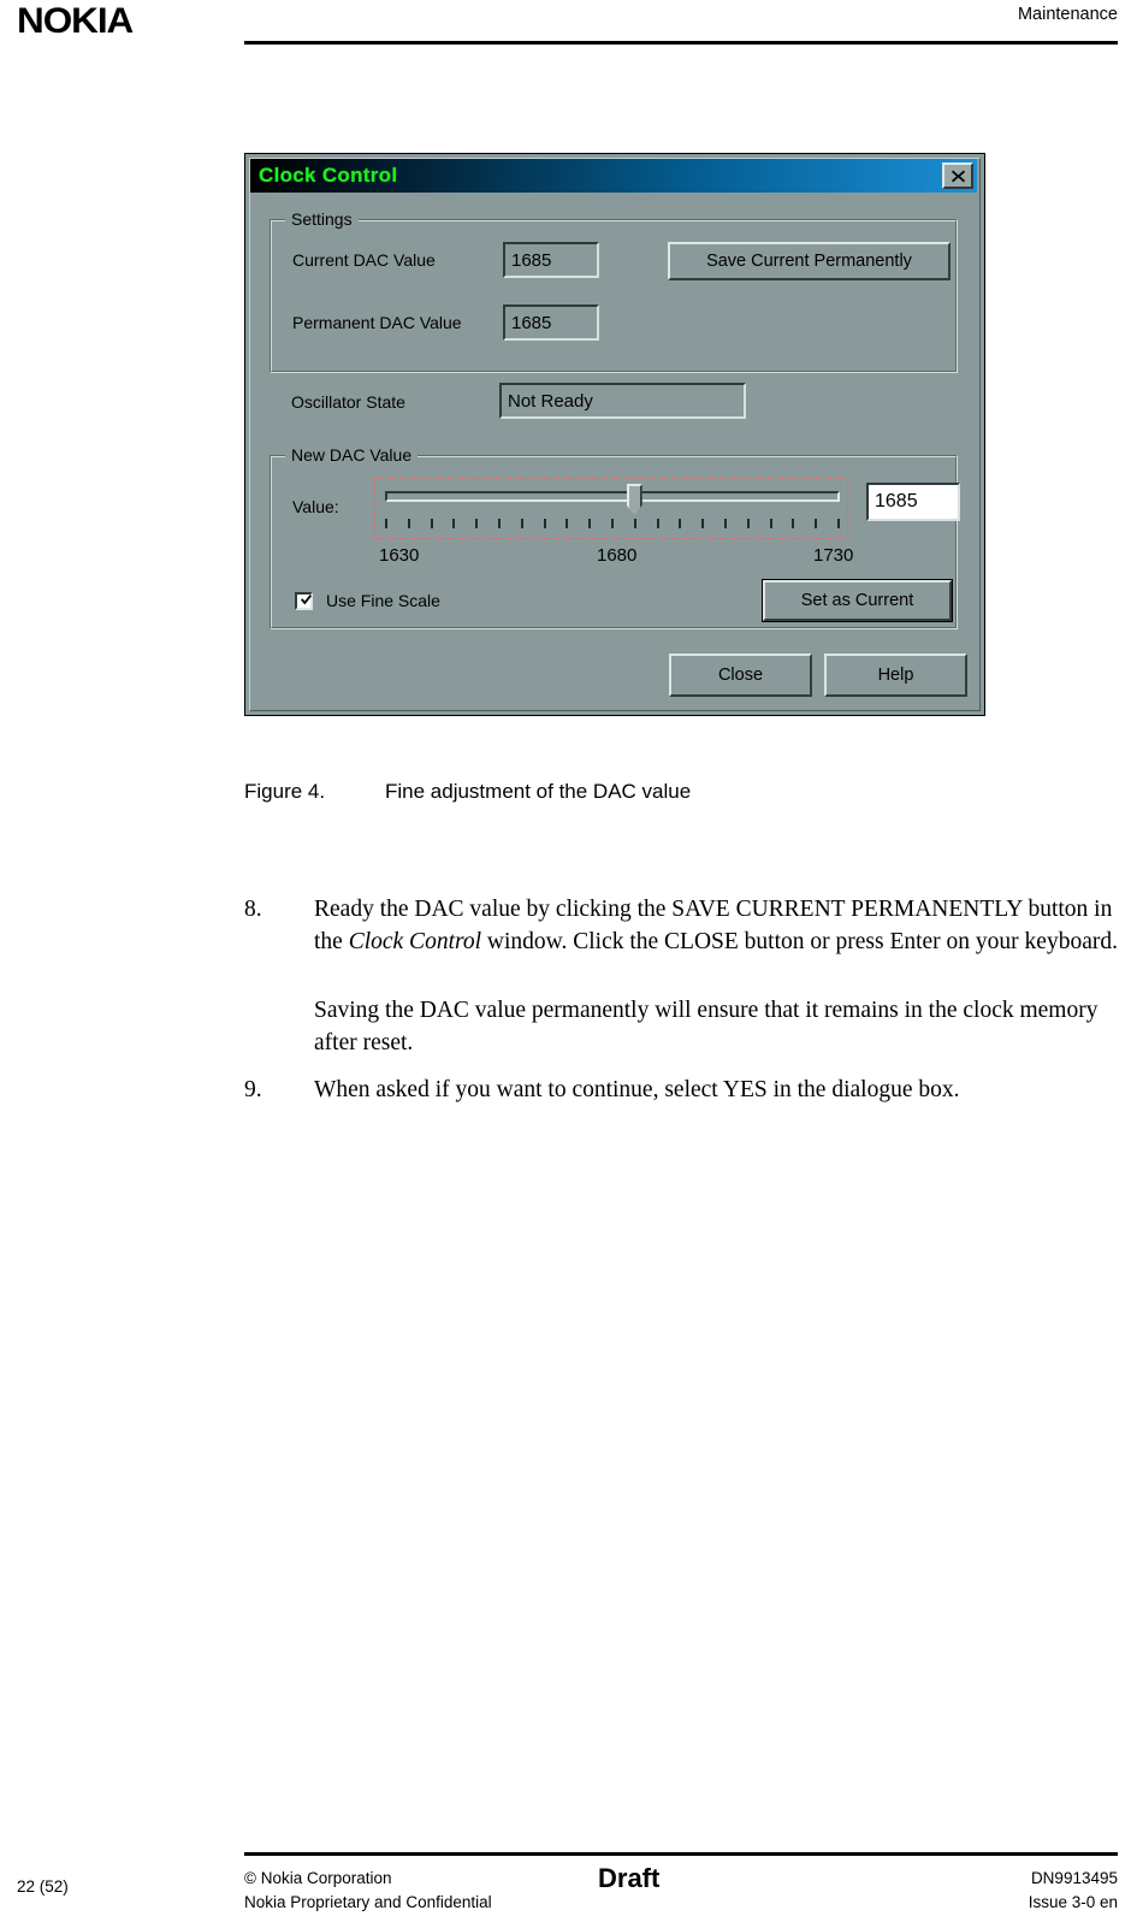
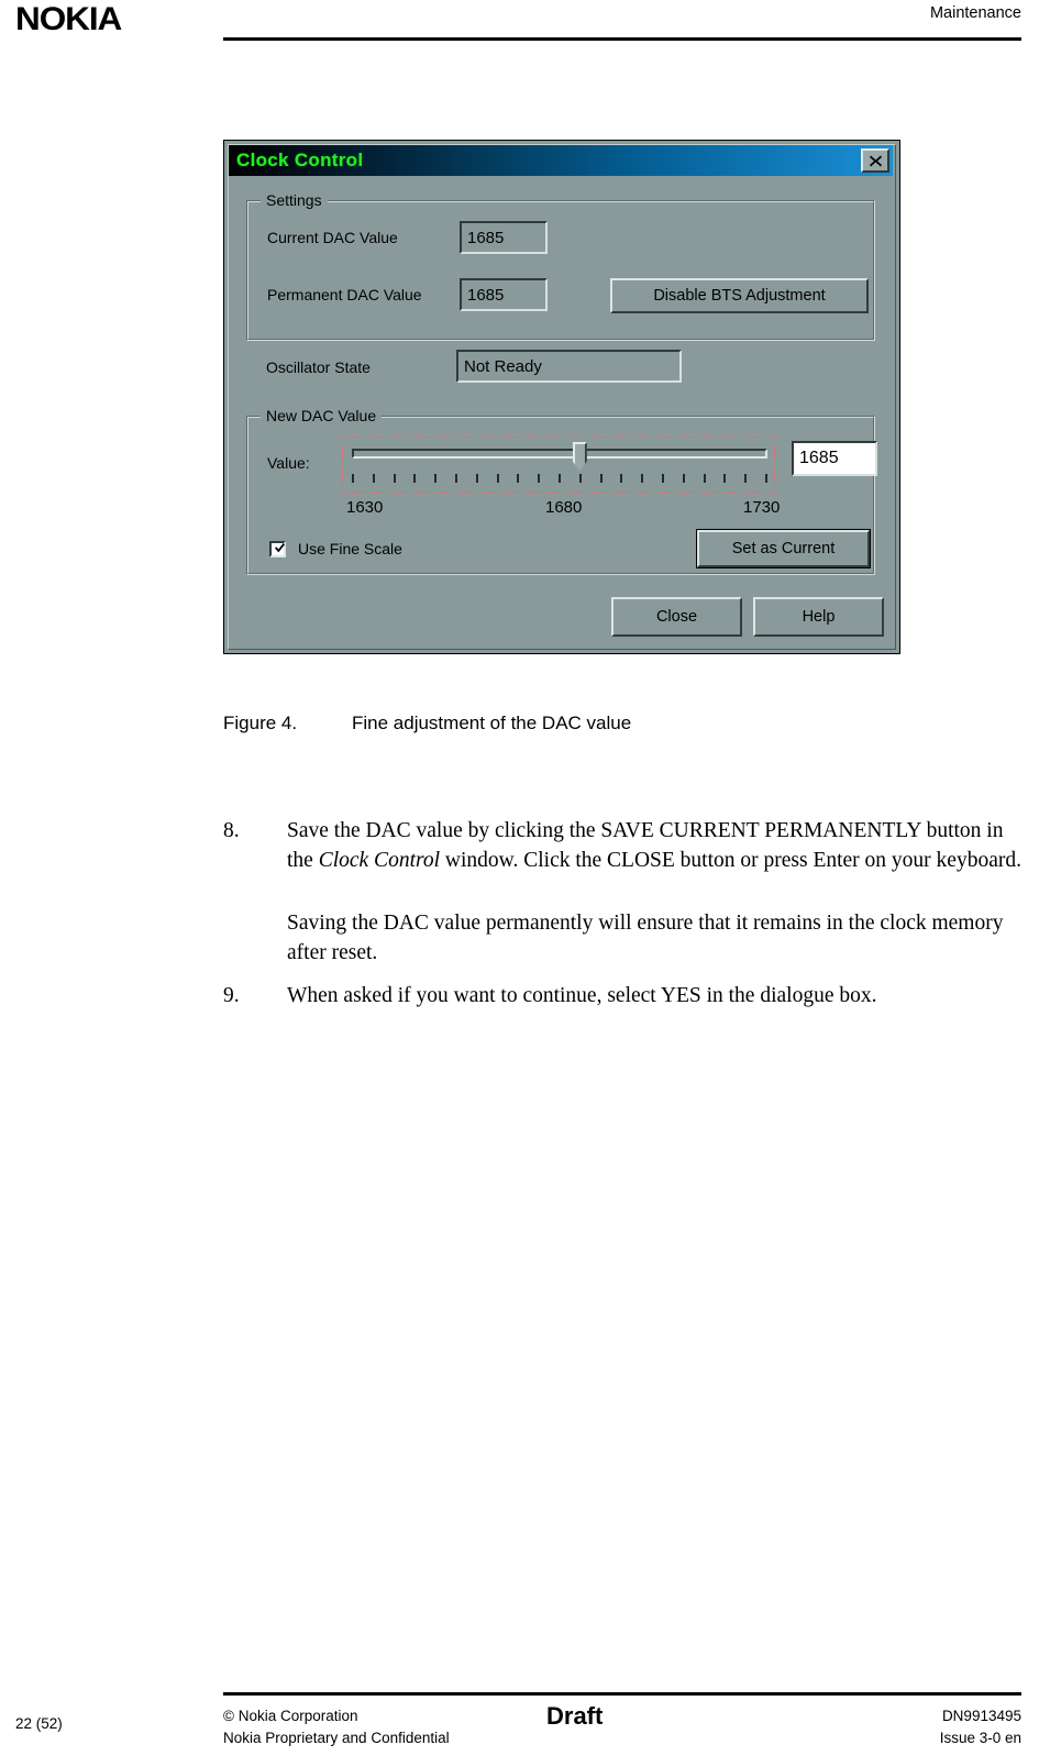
  NOKIA
  Maintenance
  Clock Control
  Settings
  Current DAC Value
  1685
- Save Current Permanently
  Permanent DAC Value
  1685
+ Disable BTS Adjustment
  Oscillator State
  Not Ready
  New DAC Value
  Value:
  1630
  1680
  1730
  1685
  Use Fine Scale
  Set as Current
  Close
  Help
  Figure 4. Fine adjustment of the DAC value
  8.
- Ready the DAC value by clicking the SAVE CURRENT PERMANENTLY button in the Clock Control window. Click the CLOSE button or press Enter on your keyboard.
+ Save the DAC value by clicking the SAVE CURRENT PERMANENTLY button in the Clock Control window. Click the CLOSE button or press Enter on your keyboard.
  Saving the DAC value permanently will ensure that it remains in the clock memory after reset.
  9.
  When asked if you want to continue, select YES in the dialogue box.
  22 (52)
  © Nokia Corporation
  Nokia Proprietary and Confidential
  Draft
  DN9913495
  Issue 3-0 en
